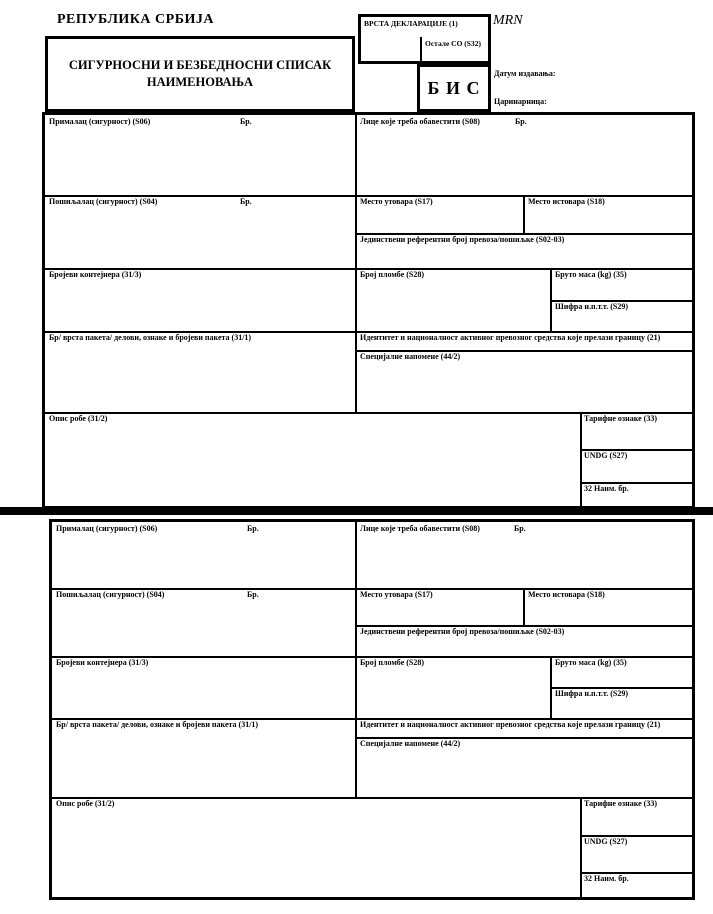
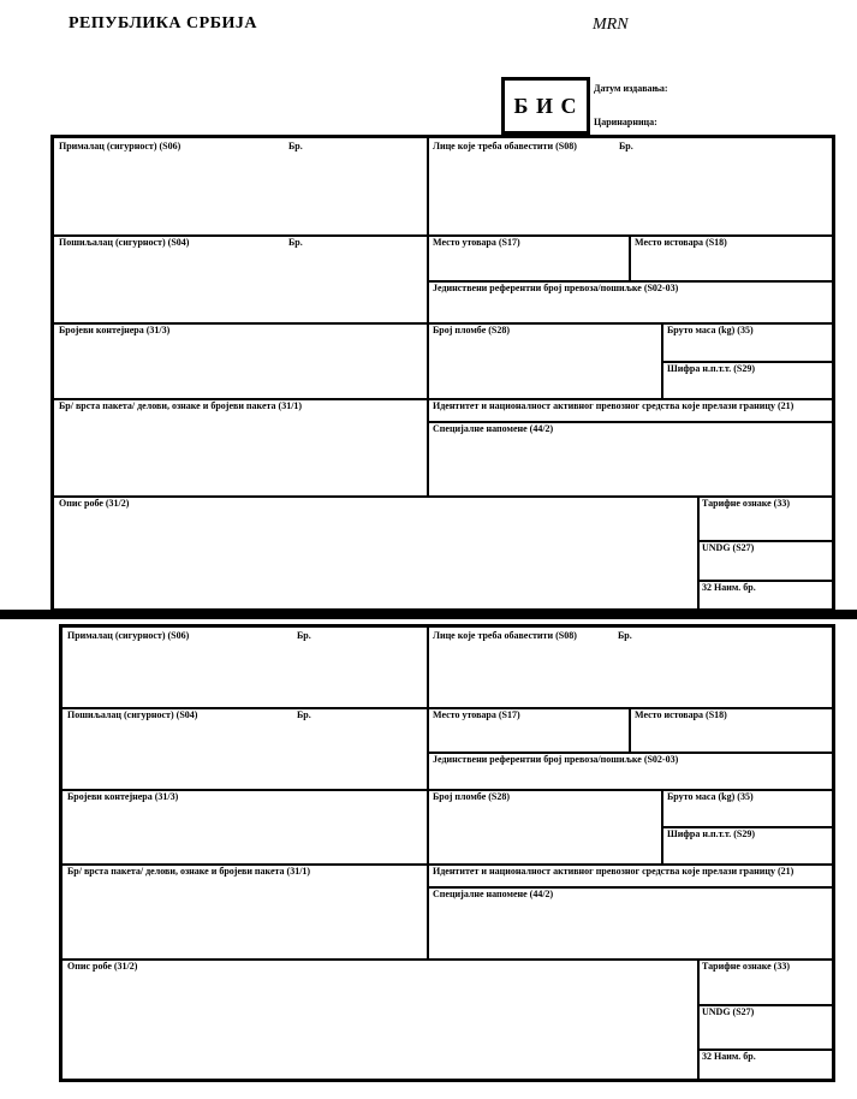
  РЕПУБЛИКА СРБИЈА
- СИГУРНОСНИ И БЕЗБЕДНОСНИ СПИСАК НАИМЕНОВАЊА
- ВРСТА ДЕКЛАРАЦИЈЕ (1)
- Остале СО (S32)
  Б И С
  MRN
  Датум издавања:
  Царинарница:
  Прималац (сигурност) (S06)
  Бр.
  Лице које треба обавестити (S08)
  Бр.
  Пошиљалац (сигурност) (S04)
  Бр.
  Место утовара (S17)
  Место истовара (S18)
  Јединствени референтни број превоза/пошиљке (S02-03)
  Бројеви контејнера (31/3)
  Број пломбе (S28)
  Бруто маса (kg) (35)
  Шифра н.п.т.т. (S29)
  Бр/ врста пакета/ делови, ознаке и бројеви пакета (31/1)
  Идентитет и националност активног превозног средства које прелази границу (21)
  Специјалне напомене (44/2)
  Опис робе (31/2)
  Тарифне ознаке (33)
  UNDG (S27)
  32 Наим. бр.
  Прималац (сигурност) (S06)
  Бр.
  Лице које треба обавестити (S08)
  Бр.
  Пошиљалац (сигурност) (S04)
  Бр.
  Место утовара (S17)
  Место истовара (S18)
  Јединствени референтни број превоза/пошиљке (S02-03)
  Бројеви контејнера (31/3)
  Број пломбе (S28)
  Бруто маса (kg) (35)
  Шифра н.п.т.т. (S29)
  Бр/ врста пакета/ делови, ознаке и бројеви пакета (31/1)
  Идентитет и националност активног превозног средства које прелази границу (21)
  Специјалне напомене (44/2)
  Опис робе (31/2)
  Тарифне ознаке (33)
  UNDG (S27)
  32 Наим. бр.
